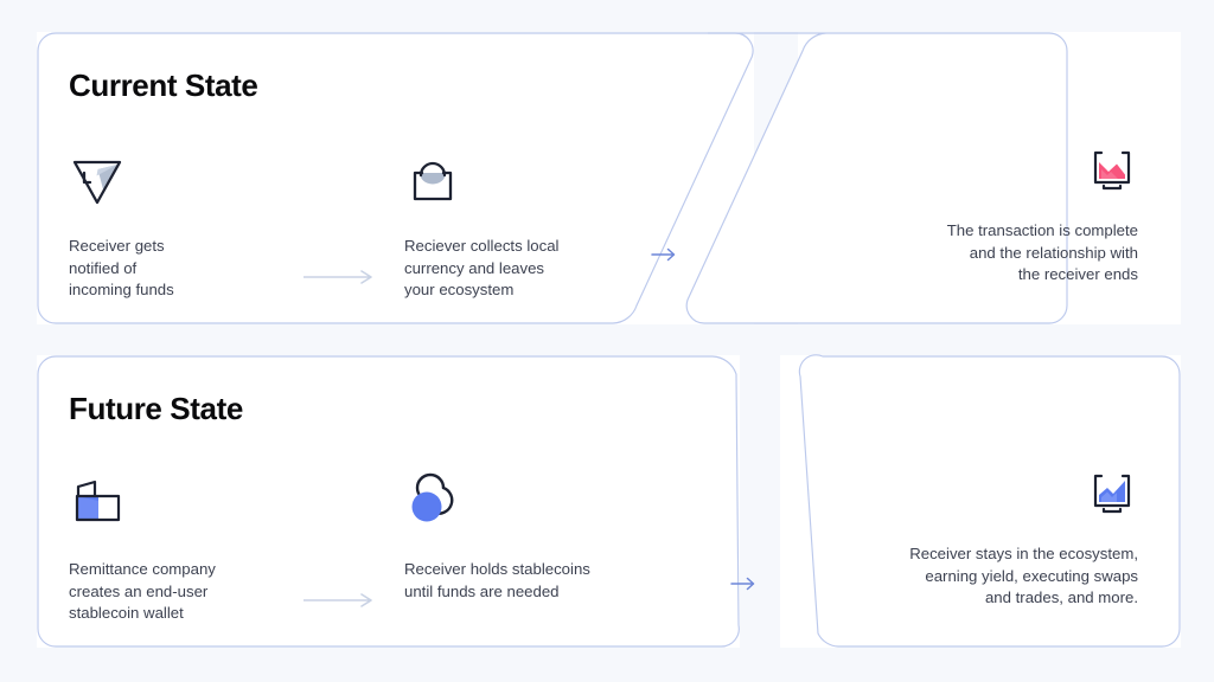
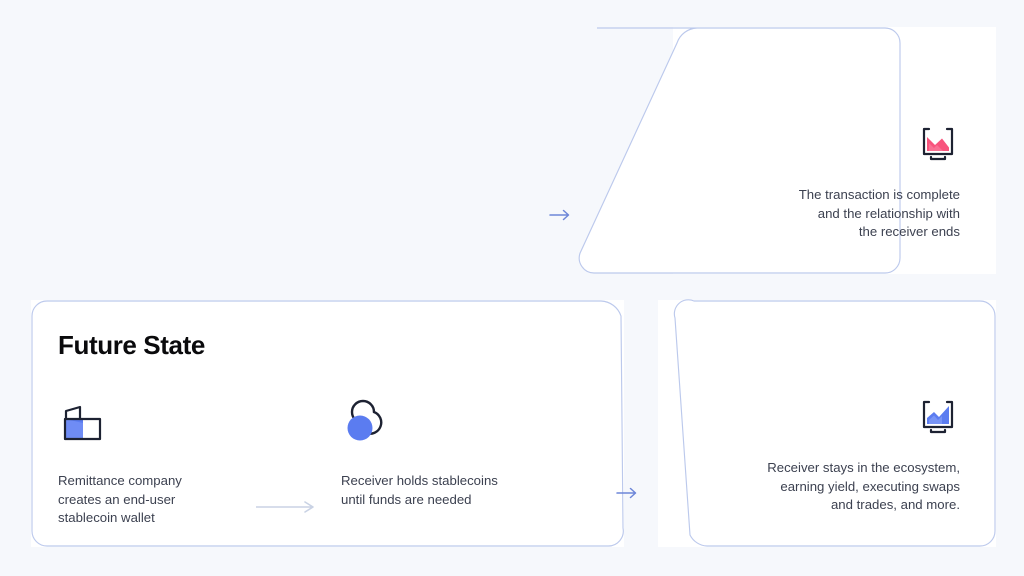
- Current State
- Receiver gets
- notified of
- incoming funds
- Reciever collects local
- currency and leaves
- your ecosystem
  The transaction is complete
  and the relationship with
  the receiver ends
  Future State
  Remittance company
  creates an end-user
  stablecoin wallet
  Receiver holds stablecoins
  until funds are needed
  Receiver stays in the ecosystem,
  earning yield, executing swaps
  and trades, and more.
